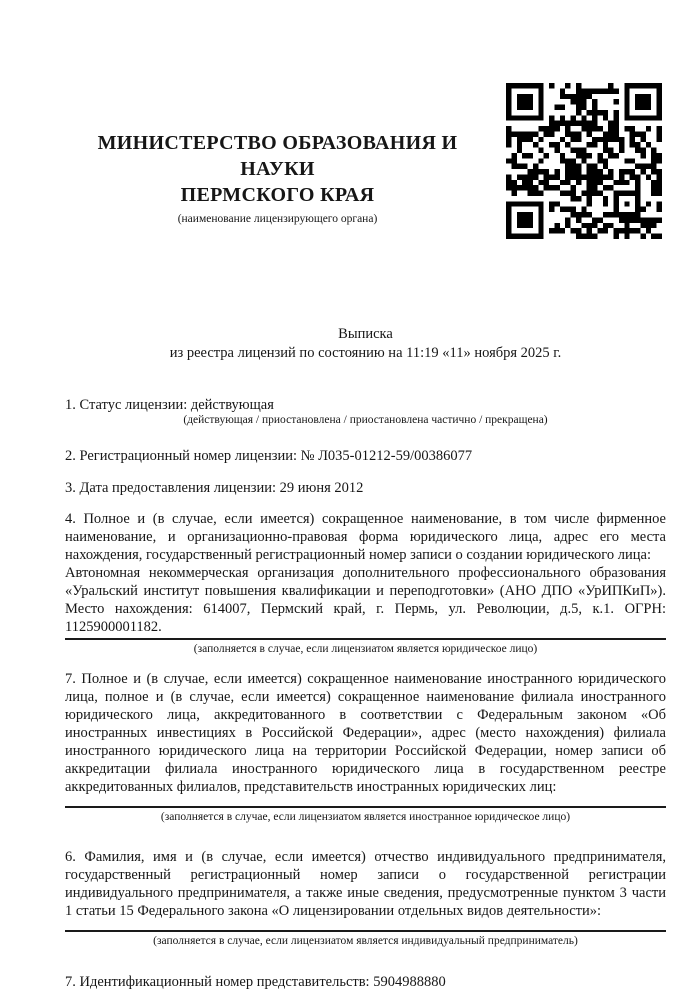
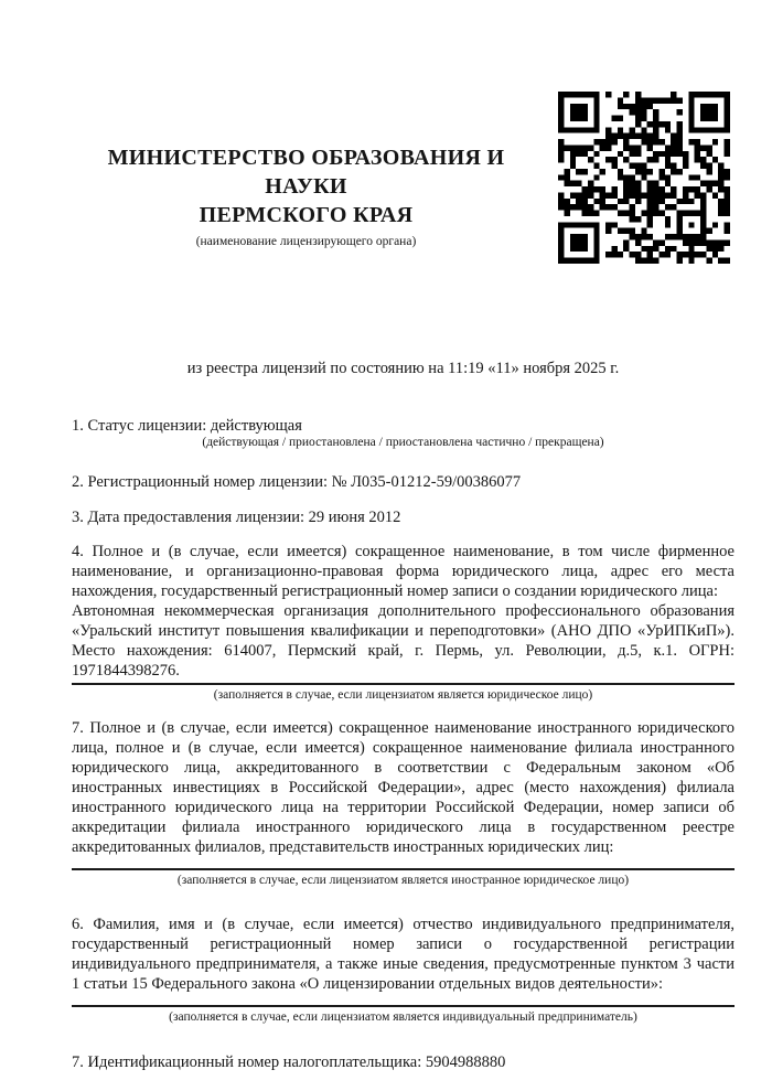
  МИНИСТЕРСТВО ОБРАЗОВАНИЯ И НАУКИ
  ПЕРМСКОГО КРАЯ
  (наименование лицензирующего органа)
- Выписка
  из реестра лицензий по состоянию на 11:19 «11» ноября 2025 г.
  1. Статус лицензии: действующая
  (действующая / приостановлена / приостановлена частично / прекращена)
  2. Регистрационный номер лицензии: № Л035-01212-59/00386077
  3. Дата предоставления лицензии: 29 июня 2012
  4. Полное и (в случае, если имеется) сокращенное наименование, в том числе фирменное наименование, и организационно-правовая форма юридического лица, адрес его места нахождения, государственный регистрационный номер записи о создании юридического лица:
- Автономная некоммерческая организация дополнительного профессионального образования «Уральский институт повышения квалификации и переподготовки» (АНО ДПО «УрИПКиП»). Место нахождения: 614007, Пермский край, г. Пермь, ул. Революции, д.5, к.1. ОГРН: 1125900001182.
+ Автономная некоммерческая организация дополнительного профессионального образования «Уральский институт повышения квалификации и переподготовки» (АНО ДПО «УрИПКиП»). Место нахождения: 614007, Пермский край, г. Пермь, ул. Революции, д.5, к.1. ОГРН: 1971844398276.
  (заполняется в случае, если лицензиатом является юридическое лицо)
  7. Полное и (в случае, если имеется) сокращенное наименование иностранного юридического лица, полное и (в случае, если имеется) сокращенное наименование филиала иностранного юридического лица, аккредитованного в соответствии с Федеральным законом «Об иностранных инвестициях в Российской Федерации», адрес (место нахождения) филиала иностранного юридического лица на территории Российской Федерации, номер записи об аккредитации филиала иностранного юридического лица в государственном реестре аккредитованных филиалов, представительств иностранных юридических лиц:
  (заполняется в случае, если лицензиатом является иностранное юридическое лицо)
  6. Фамилия, имя и (в случае, если имеется) отчество индивидуального предпринимателя, государственный регистрационный номер записи о государственной регистрации индивидуального предпринимателя, а также иные сведения, предусмотренные пунктом 3 части 1 статьи 15 Федерального закона «О лицензировании отдельных видов деятельности»:
  (заполняется в случае, если лицензиатом является индивидуальный предприниматель)
- 7. Идентификационный номер представительств: 5904988880
+ 7. Идентификационный номер налогоплательщика: 5904988880
